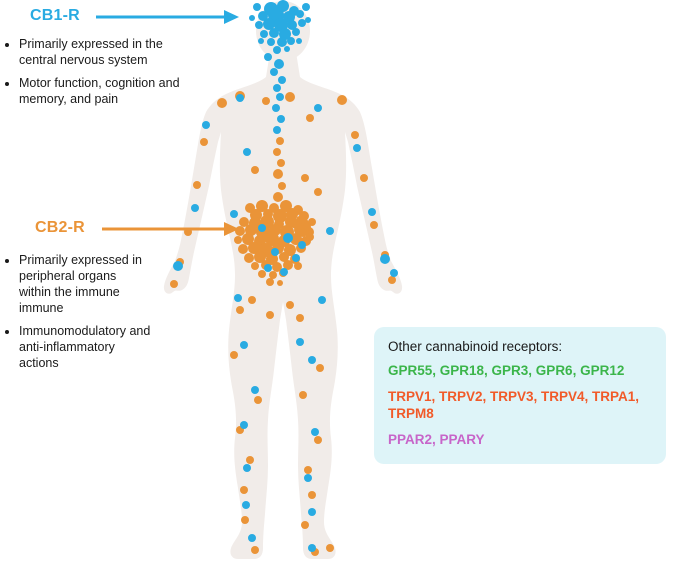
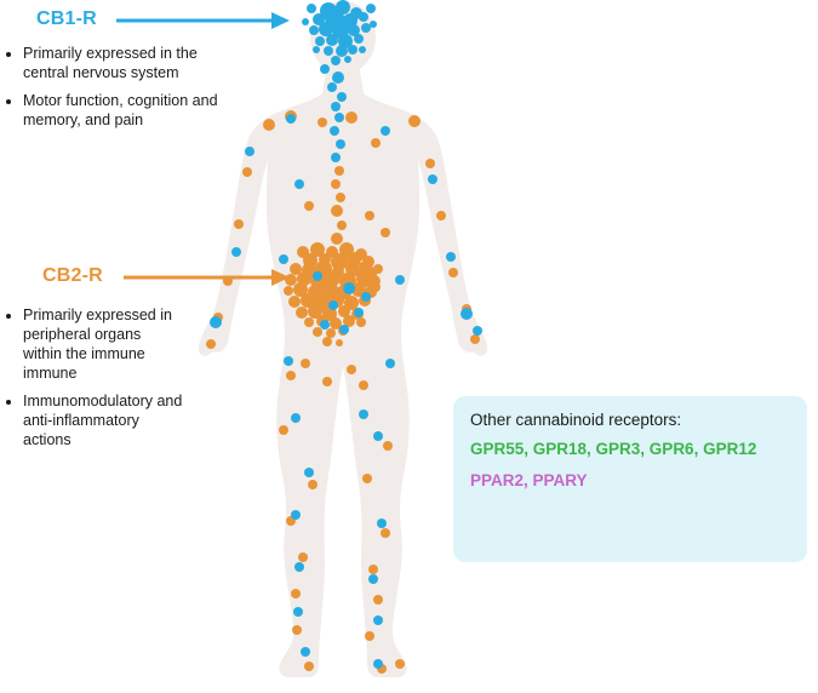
  CB1-R
  Primarily expressed in the central nervous system
  Motor function, cognition and memory, and pain
  CB2-R
  Primarily expressed in peripheral organs within the immune immune
  Immunomodulatory and anti-inflammatory actions
  Other cannabinoid receptors:
  GPR55, GPR18, GPR3, GPR6, GPR12
- TRPV1, TRPV2, TRPV3, TRPV4, TRPA1, TRPM8
  PPAR2, PPARY
